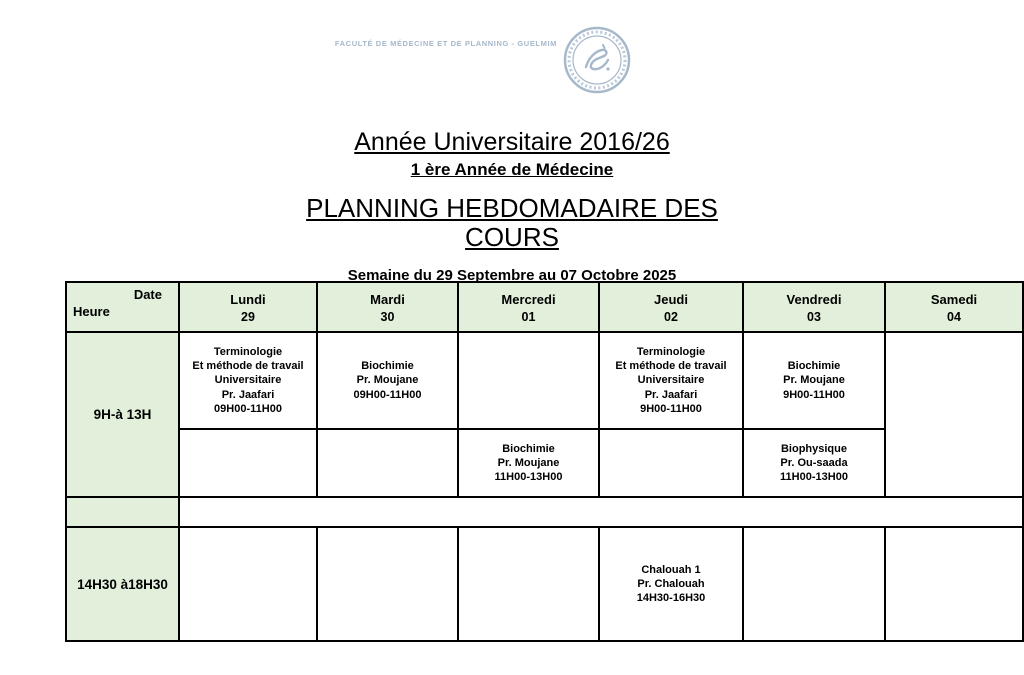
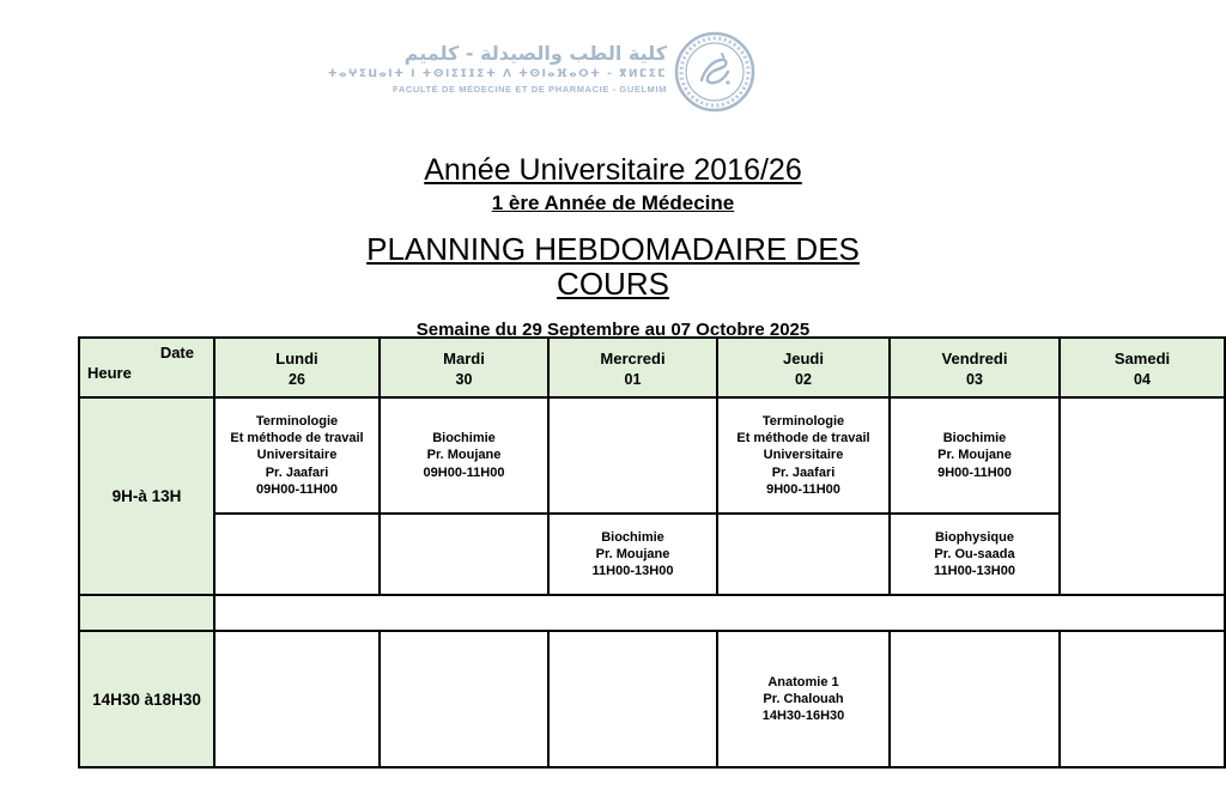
+ كلية الطب والصيدلة - كلميم
+ ⵜⴰⵖⵉⵡⴰⵏⵜ ⵏ ⵜⵙⵏⵉⵊⵊⵉⵜ ⴷ ⵜⵙⵏⴰⴼⴰⵔⵜ - ⴳⵍⵎⵉⵎ
- FACULTÉ DE MÉDECINE ET DE PLANNING - GUELMIM
+ FACULTÉ DE MÉDECINE ET DE PHARMACIE - GUELMIM
  Année Universitaire 2016/26
  1 ère Année de Médecine
  PLANNING HEBDOMADAIRE DES COURS
  Semaine du 29 Septembre au 07 Octobre 2025
- Date Heure	Lundi 29	Mardi 30	Mercredi 01	Jeudi 02	Vendredi 03	Samedi 04
+ Date Heure	Lundi 26	Mardi 30	Mercredi 01	Jeudi 02	Vendredi 03	Samedi 04
  9H-à 13H	Terminologie Et méthode de travail Universitaire Pr. Jaafari 09H00-11H00	Biochimie Pr. Moujane 09H00-11H00		Terminologie Et méthode de travail Universitaire Pr. Jaafari 9H00-11H00	Biochimie Pr. Moujane 9H00-11H00
  		Biochimie Pr. Moujane 11H00-13H00		Biophysique Pr. Ou-saada 11H00-13H00
- 14H30 à18H30				Chalouah 1 Pr. Chalouah 14H30-16H30
+ 14H30 à18H30				Anatomie 1 Pr. Chalouah 14H30-16H30
